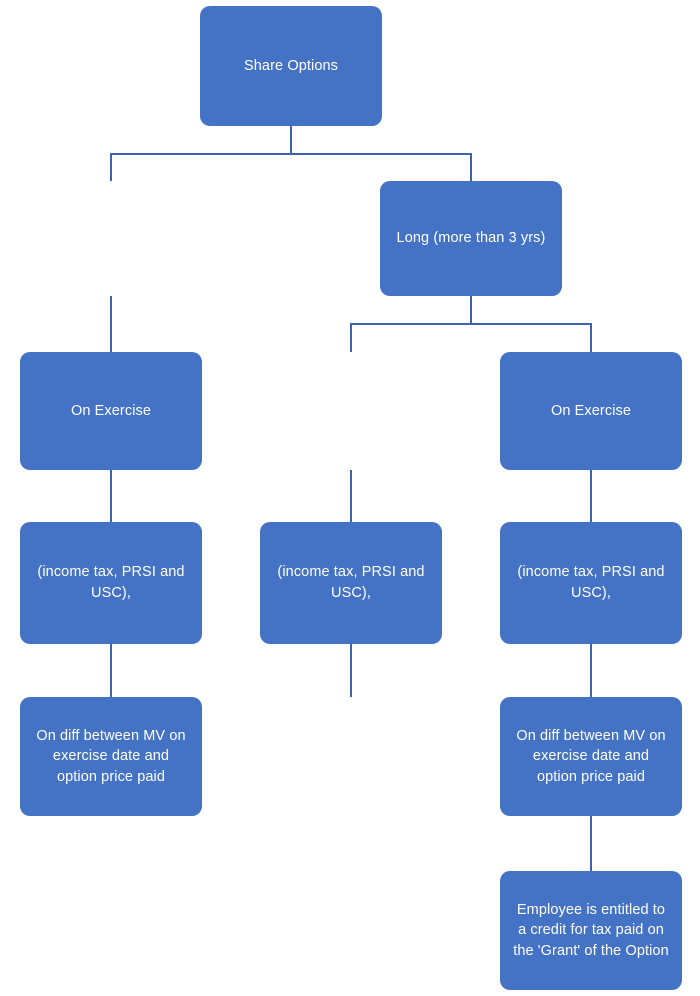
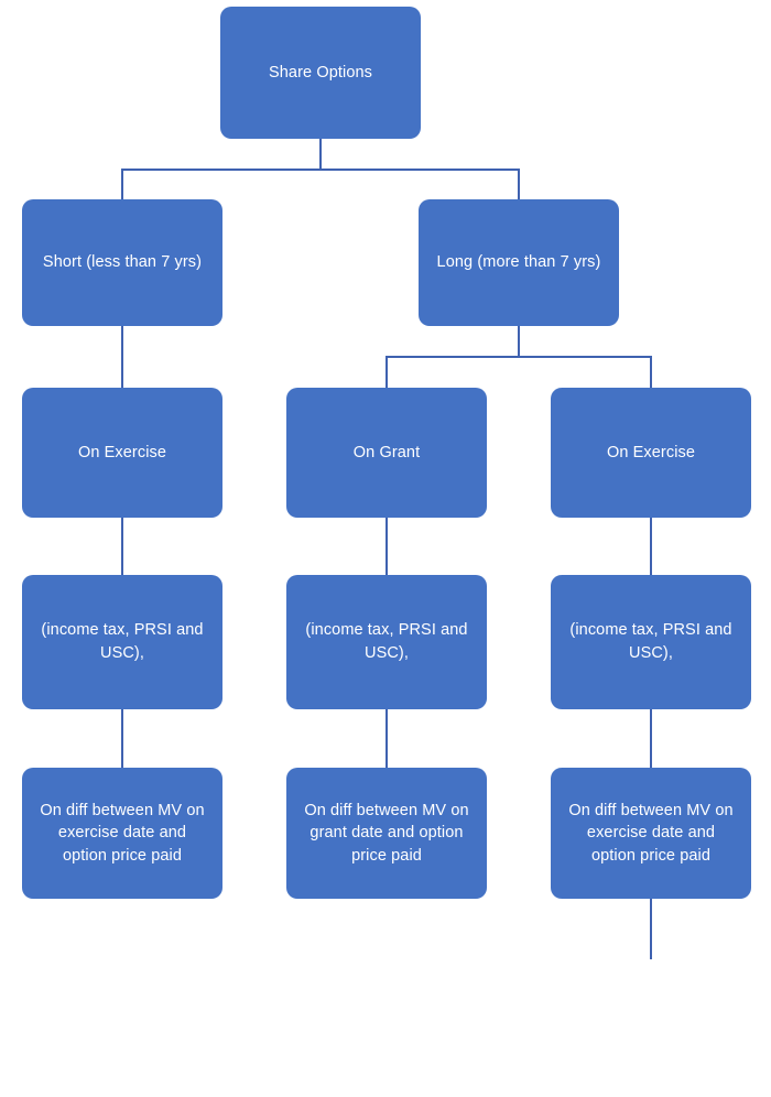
  Share Options
+ Short (less than 7 yrs)
- Long (more than 3 yrs)
+ Long (more than 7 yrs)
  On Exercise
+ On Grant
  On Exercise
  (income tax, PRSI and USC),
  (income tax, PRSI and USC),
  (income tax, PRSI and USC),
  On diff between MV on exercise date and option price paid
+ On diff between MV on grant date and option price paid
  On diff between MV on exercise date and option price paid
- Employee is entitled to a credit for tax paid on the 'Grant' of the Option
